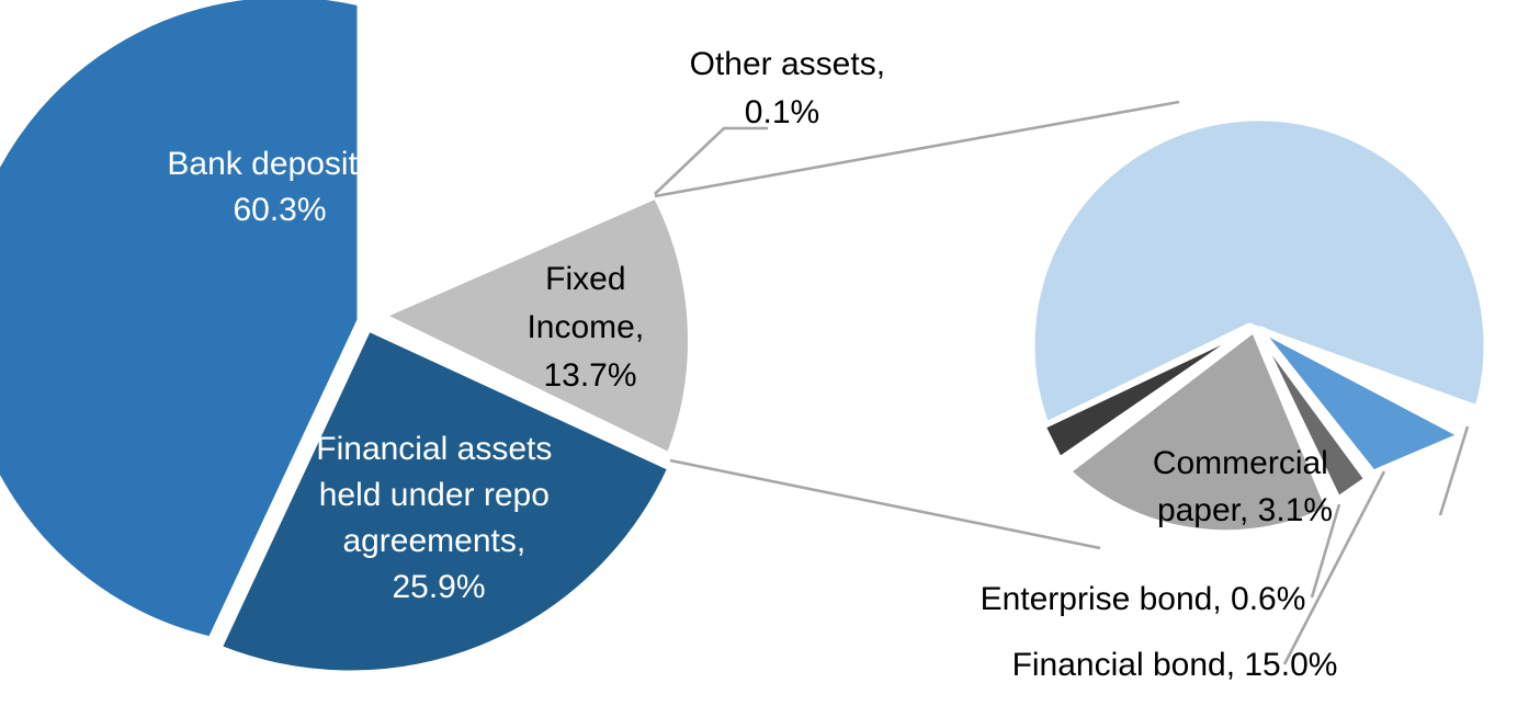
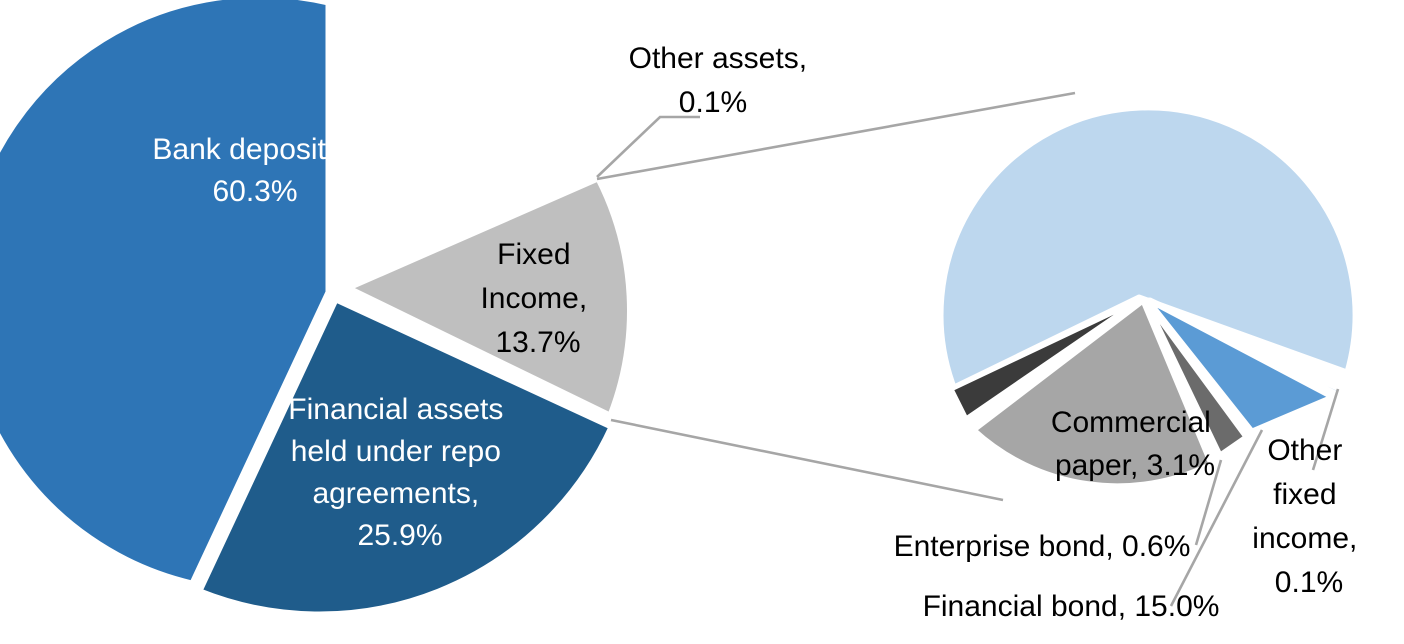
  Bank deposits, 60.3%
  Financial assets held under repo agreements, 25.9%
  Fixed Income, 13.7%
  Other assets, 0.1%
  Commercial paper, 3.1%
  Enterprise bond, 0.6%
  Financial bond, 15.0%
+ Other fixed income, 0.1%
